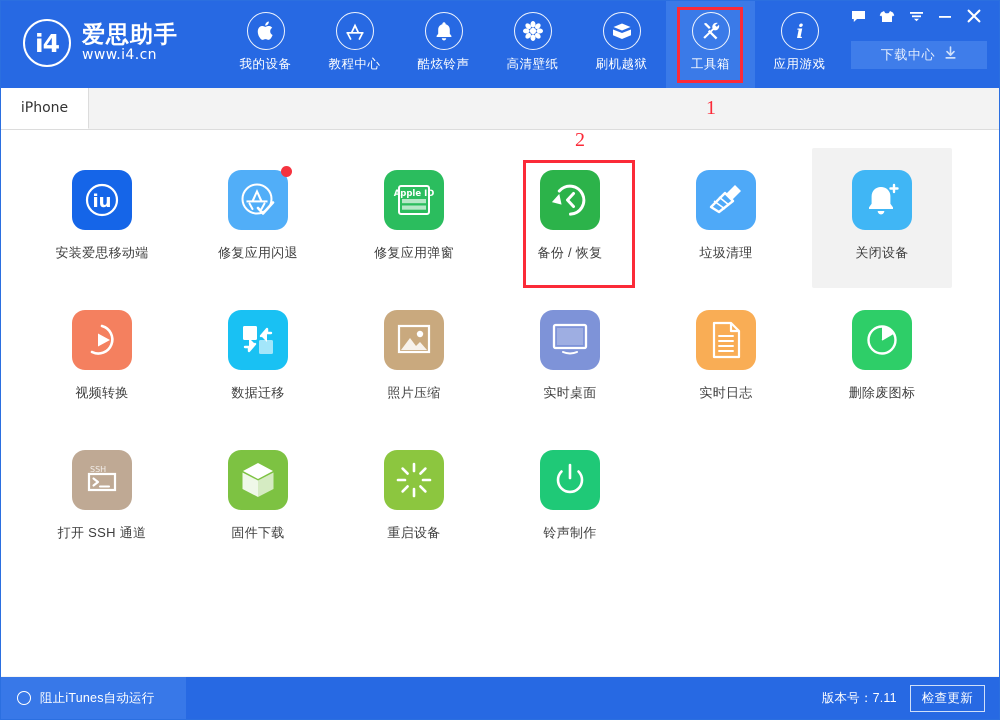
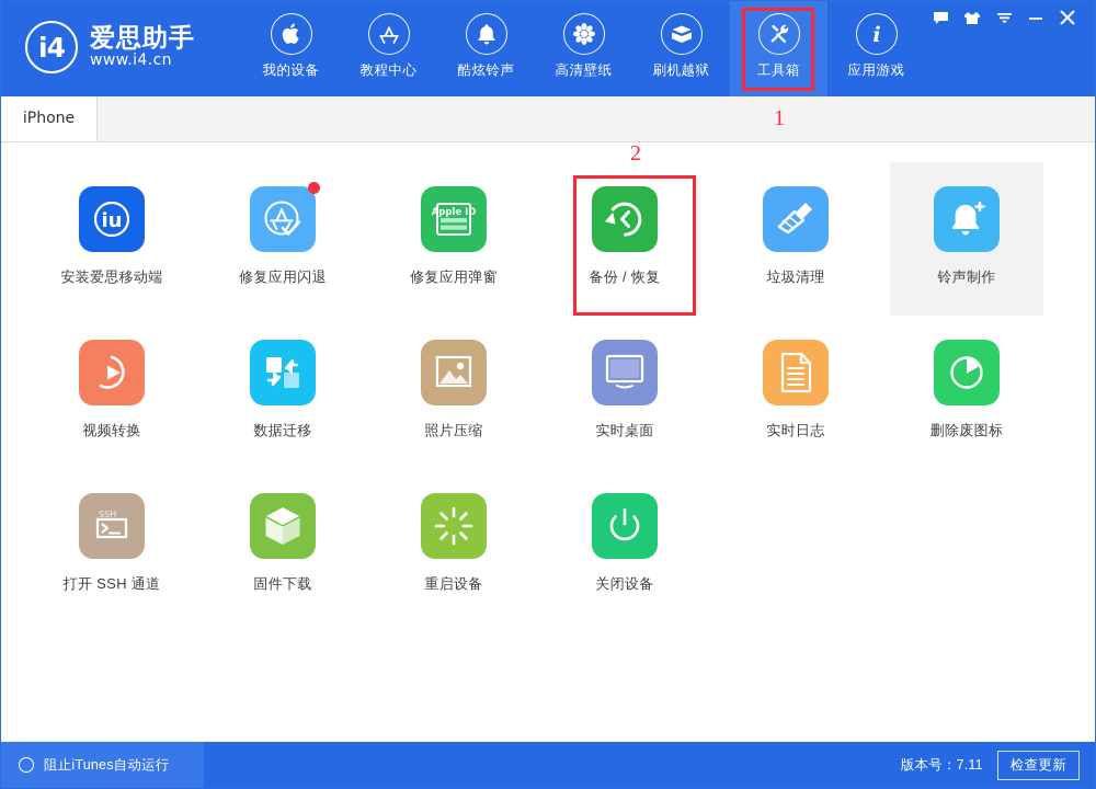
  i4
  爱思助手
  www.i4.cn
  我的设备
  教程中心
  酷炫铃声
  高清壁纸
  刷机越狱
  工具箱
  i
  应用游戏
- 下载中心
  iPhone
  iu
  安装爱思移动端
  修复应用闪退
  Apple ID
  修复应用弹窗
  备份 / 恢复
  垃圾清理
- 关闭设备
+ 铃声制作
  视频转换
  数据迁移
  照片压缩
  实时桌面
  实时日志
  删除废图标
  SSH
  打开 SSH 通道
  固件下载
  重启设备
- 铃声制作
+ 关闭设备
  1
  2
  阻止iTunes自动运行
  版本号：7.11
  检查更新
